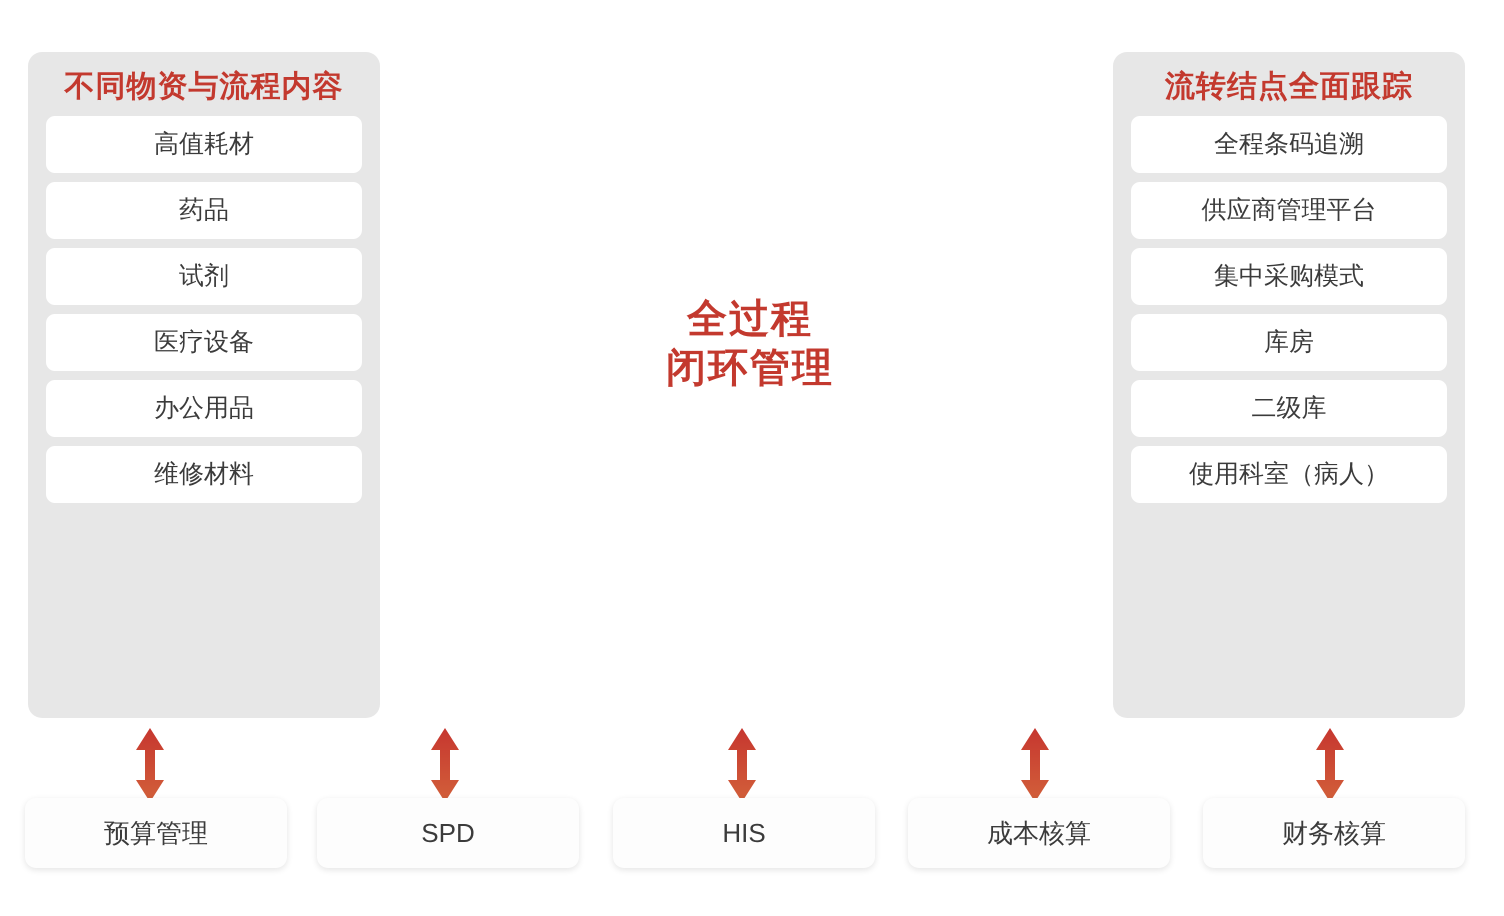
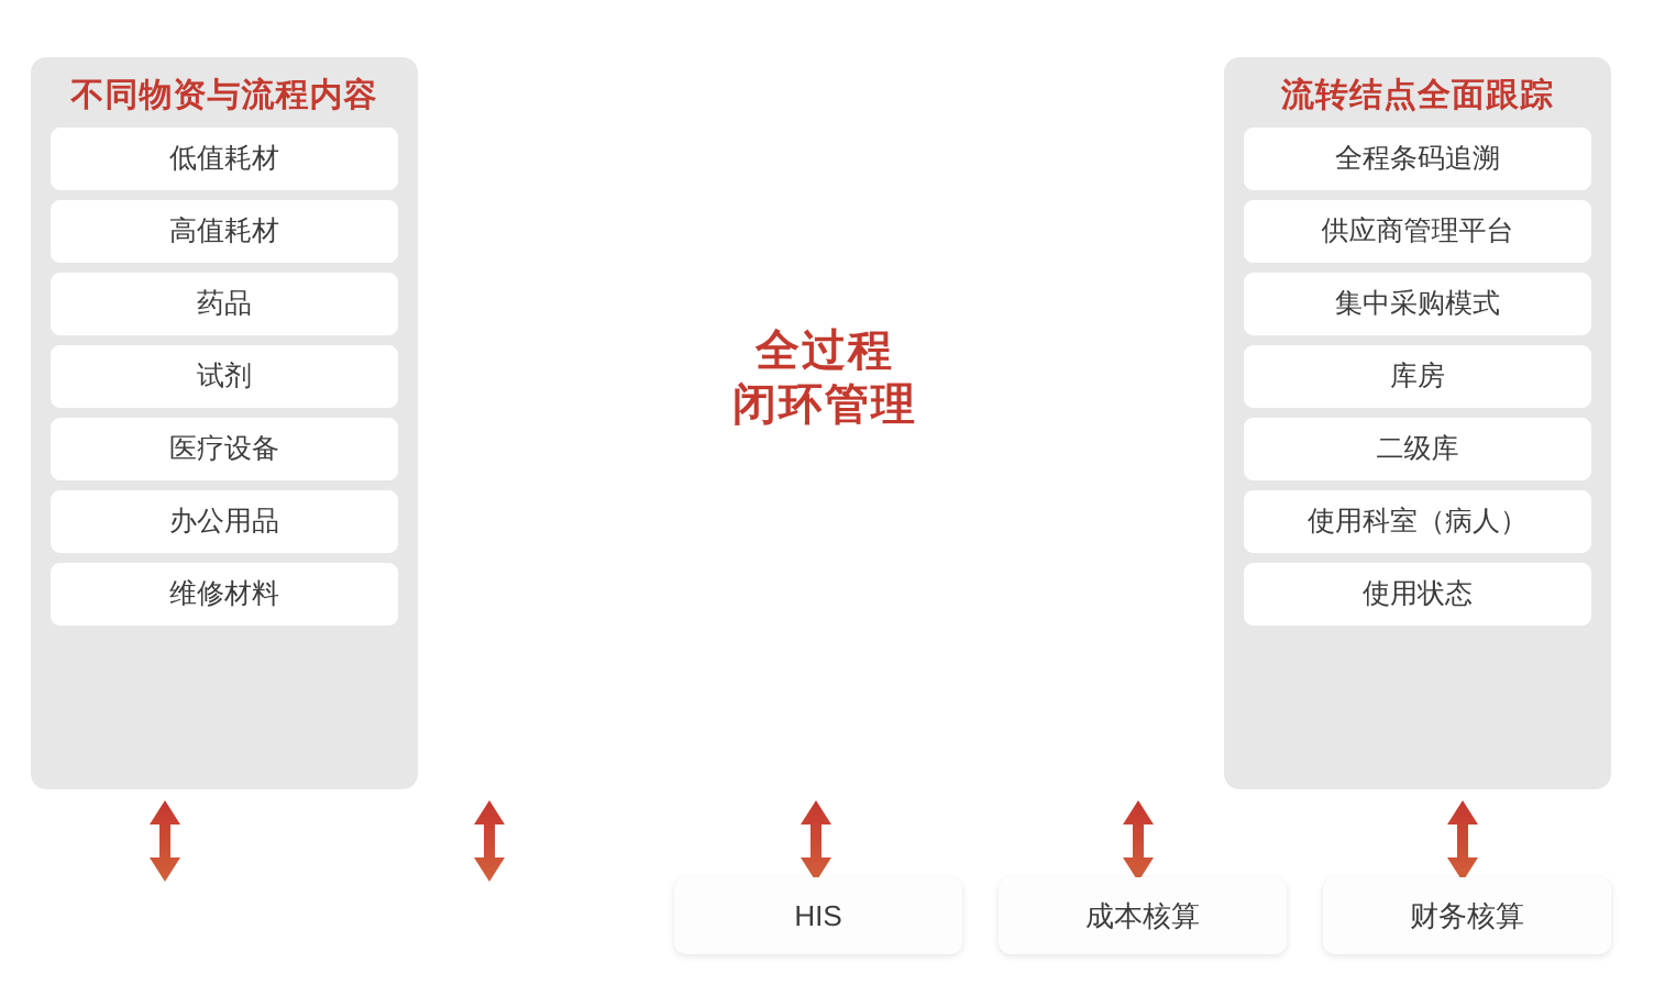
  不同物资与流程内容
+ 低值耗材
  高值耗材
  药品
  试剂
  医疗设备
  办公用品
  维修材料
  流转结点全面跟踪
  全程条码追溯
  供应商管理平台
  集中采购模式
  库房
  二级库
  使用科室（病人）
+ 使用状态
  全过程
  闭环管理
- 预算管理
- SPD
  HIS
  成本核算
  财务核算
